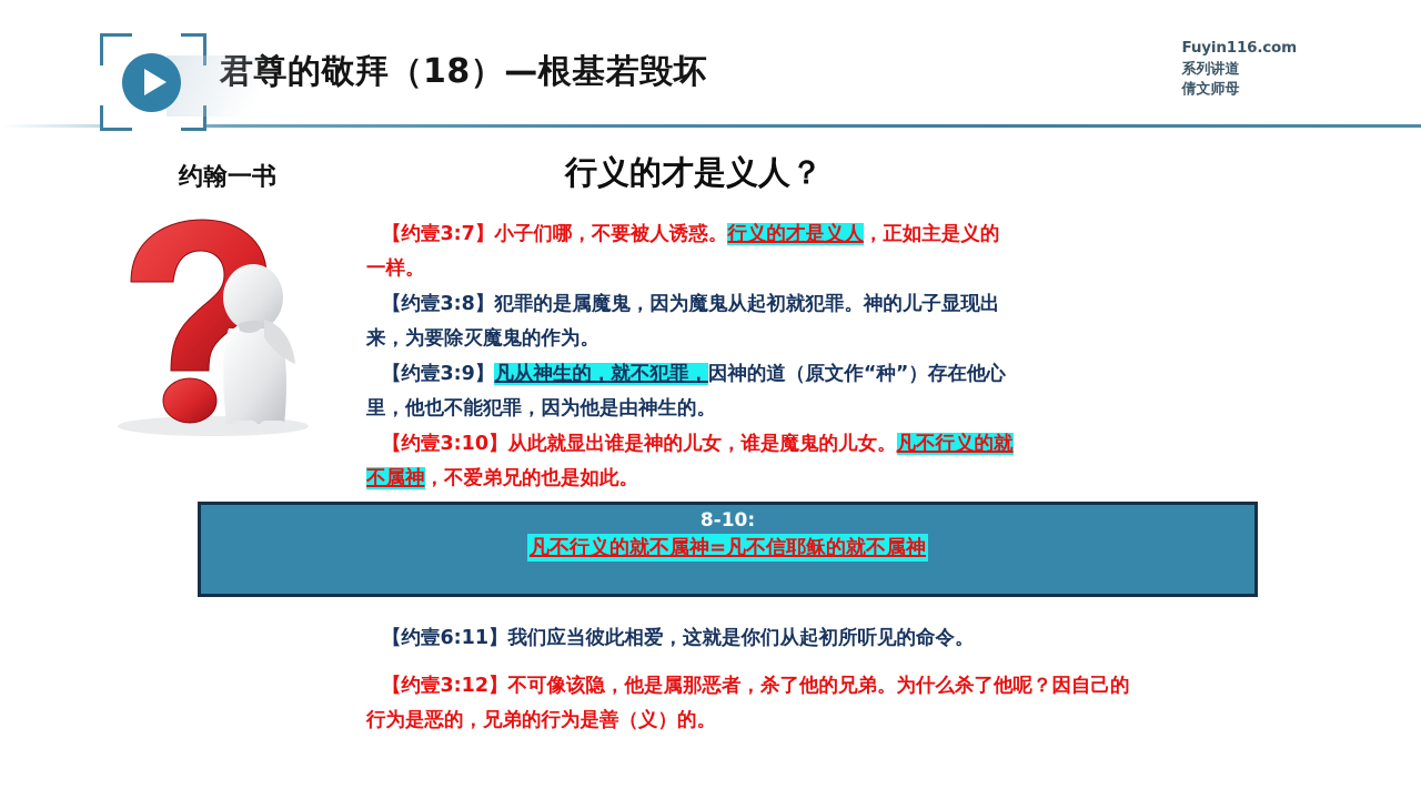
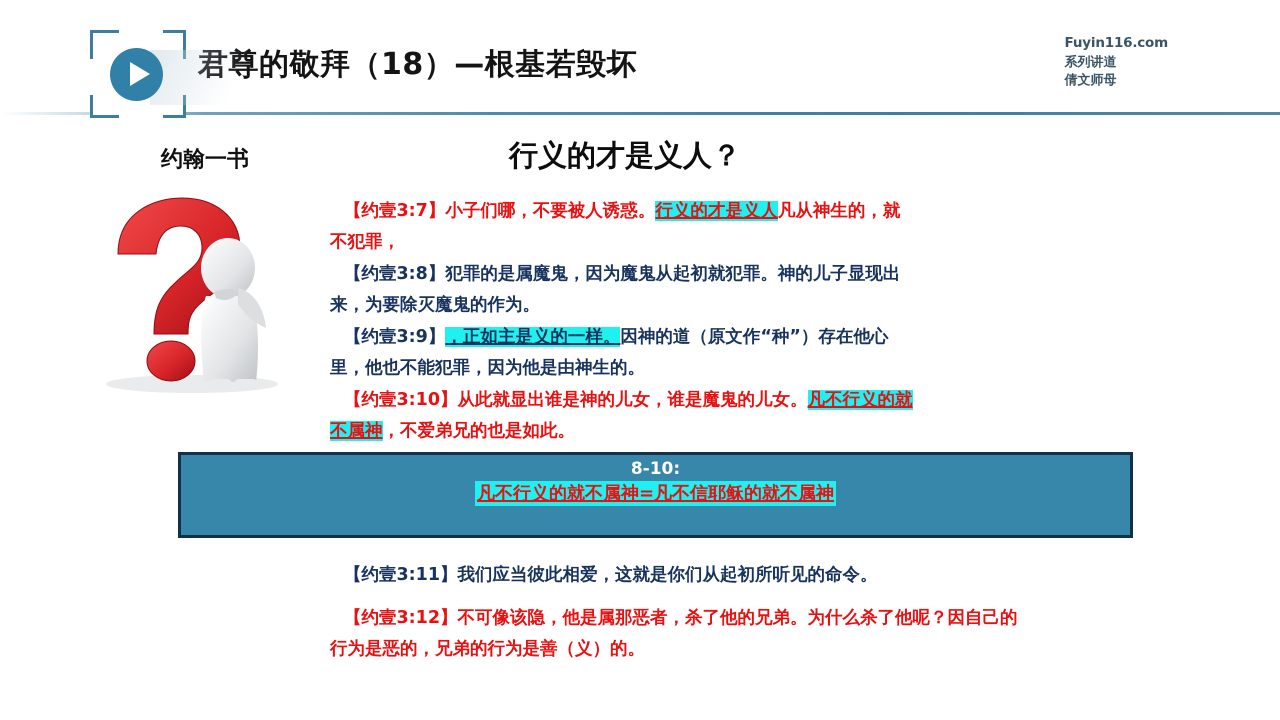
  的敬拜（18）—根基若毁坏
  Fuyin116.com
  系列讲道
  倩文师母
  约翰一书
  行义的才是义人？
- 【约壹3:7】小子们哪，不要被人诱惑。行义的才是义人，正如主是义的一样。
+ 【约壹3:7】小子们哪，不要被人诱惑。行义的才是义人凡从神生的，就不犯罪，
  【约壹3:8】犯罪的是属魔鬼，因为魔鬼从起初就犯罪。神的儿子显现出来，为要除灭魔鬼的作为。
- 【约壹3:9】凡从神生的，就不犯罪，因神的道（原文作“种”）存在他心里，他也不能犯罪，因为他是由神生的。
+ 【约壹3:9】，正如主是义的一样。因神的道（原文作“种”）存在他心里，他也不能犯罪，因为他是由神生的。
  【约壹3:10】从此就显出谁是神的儿女，谁是魔鬼的儿女。凡不行义的就不属神，不爱弟兄的也是如此。
  8-10:
  凡不行义的就不属神=凡不信耶稣的就不属神
- 【约壹6:11】我们应当彼此相爱，这就是你们从起初所听见的命令。
+ 【约壹3:11】我们应当彼此相爱，这就是你们从起初所听见的命令。
  【约壹3:12】不可像该隐，他是属那恶者，杀了他的兄弟。为什么杀了他呢？因自己的行为是恶的，兄弟的行为是善（义）的。
